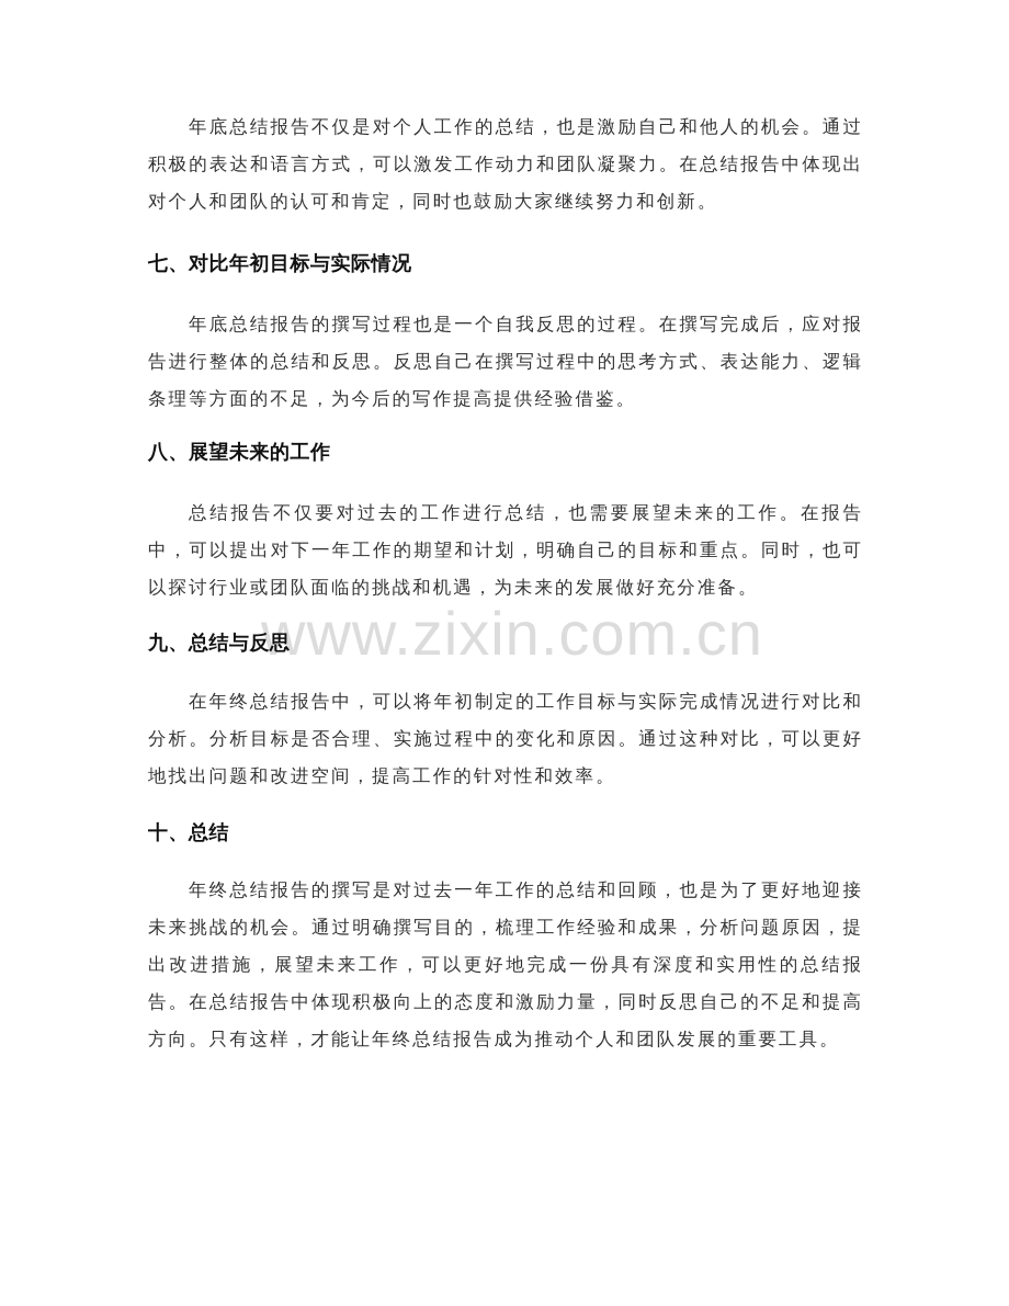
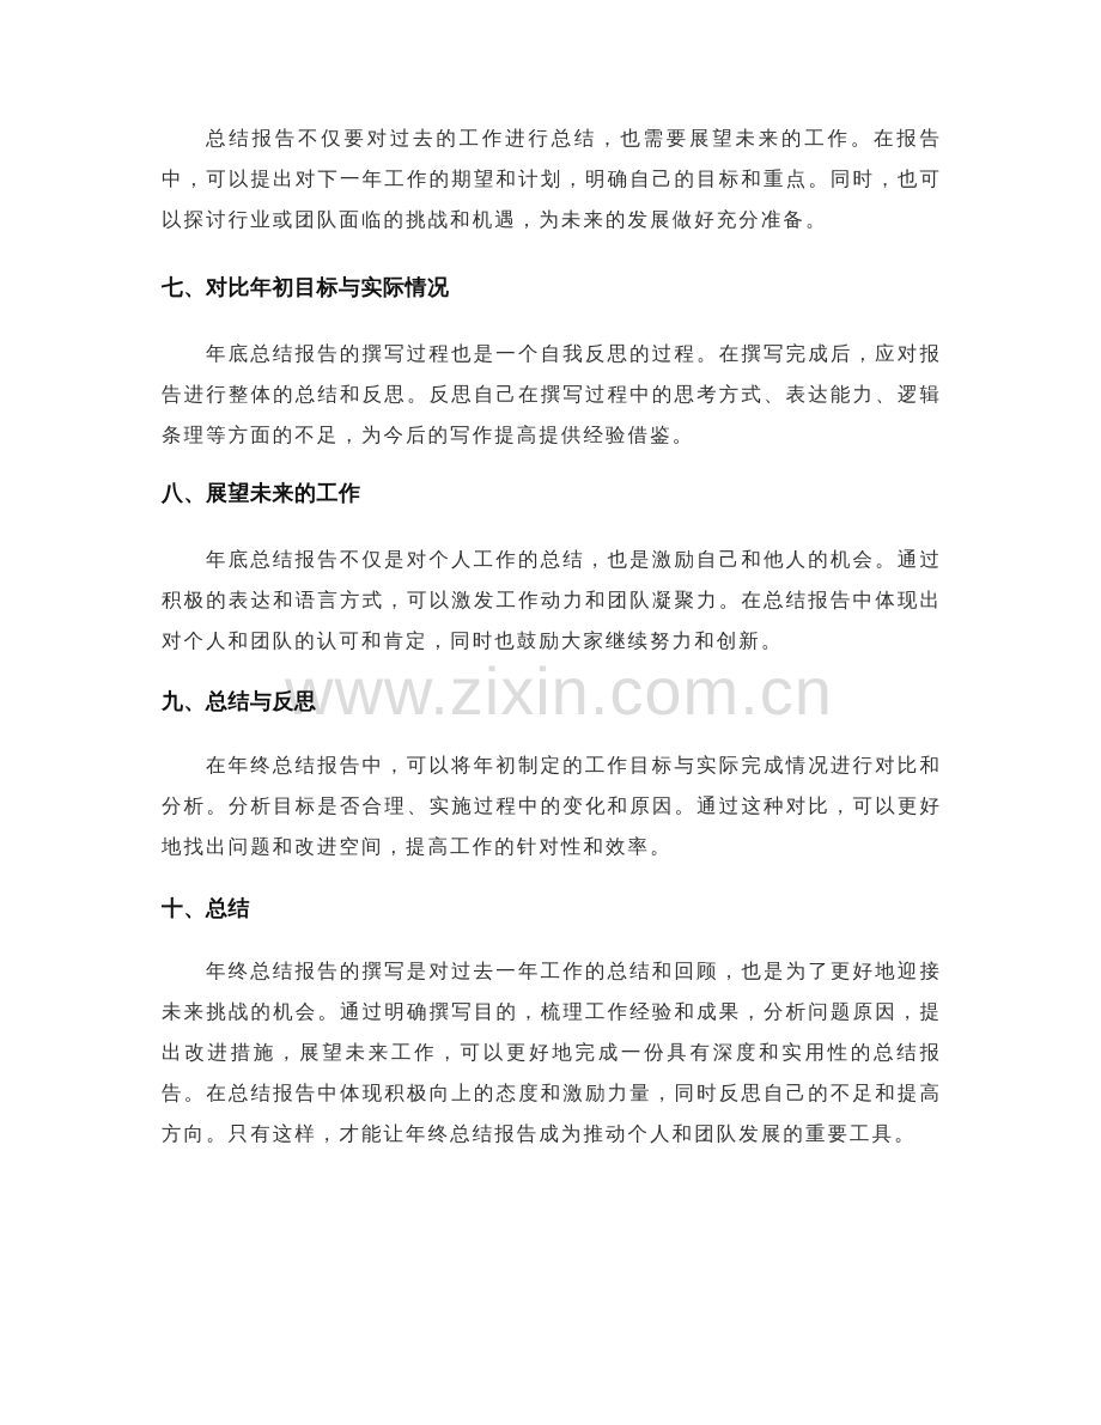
  www.zixin.com.cn
- 年底总结报告不仅是对个人工作的总结，也是激励自己和他人的机会。通过积极的表达和语言方式，可以激发工作动力和团队凝聚力。在总结报告中体现出对个人和团队的认可和肯定，同时也鼓励大家继续努力和创新。
+ 总结报告不仅要对过去的工作进行总结，也需要展望未来的工作。在报告中，可以提出对下一年工作的期望和计划，明确自己的目标和重点。同时，也可以探讨行业或团队面临的挑战和机遇，为未来的发展做好充分准备。
  七、对比年初目标与实际情况
  年底总结报告的撰写过程也是一个自我反思的过程。在撰写完成后，应对报告进行整体的总结和反思。反思自己在撰写过程中的思考方式、表达能力、逻辑条理等方面的不足，为今后的写作提高提供经验借鉴。
  八、展望未来的工作
- 总结报告不仅要对过去的工作进行总结，也需要展望未来的工作。在报告中，可以提出对下一年工作的期望和计划，明确自己的目标和重点。同时，也可以探讨行业或团队面临的挑战和机遇，为未来的发展做好充分准备。
+ 年底总结报告不仅是对个人工作的总结，也是激励自己和他人的机会。通过积极的表达和语言方式，可以激发工作动力和团队凝聚力。在总结报告中体现出对个人和团队的认可和肯定，同时也鼓励大家继续努力和创新。
  九、总结与反思
  在年终总结报告中，可以将年初制定的工作目标与实际完成情况进行对比和分析。分析目标是否合理、实施过程中的变化和原因。通过这种对比，可以更好地找出问题和改进空间，提高工作的针对性和效率。
  十、总结
  年终总结报告的撰写是对过去一年工作的总结和回顾，也是为了更好地迎接未来挑战的机会。通过明确撰写目的，梳理工作经验和成果，分析问题原因，提出改进措施，展望未来工作，可以更好地完成一份具有深度和实用性的总结报告。在总结报告中体现积极向上的态度和激励力量，同时反思自己的不足和提高方向。只有这样，才能让年终总结报告成为推动个人和团队发展的重要工具。
